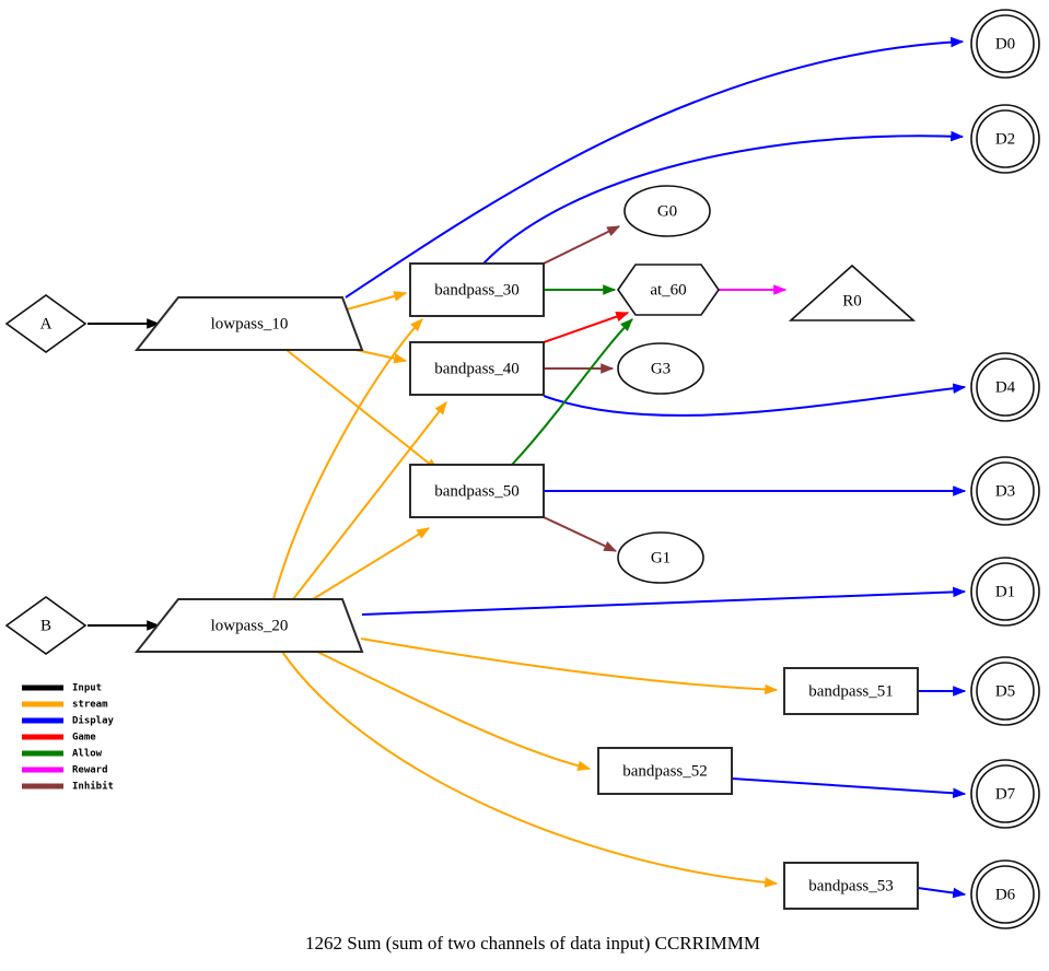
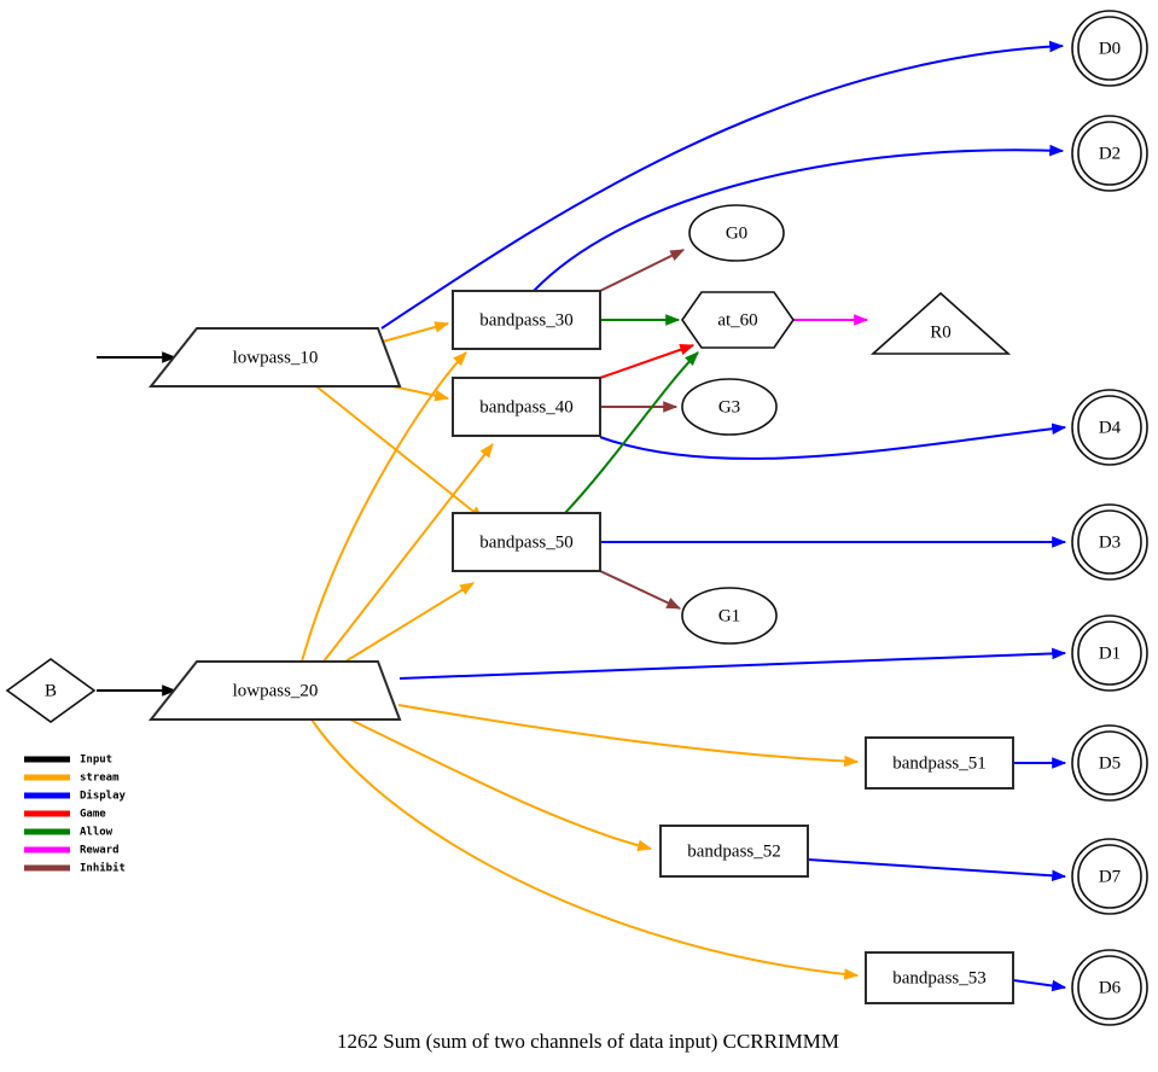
- A
  B
  lowpass_10
  lowpass_20
  bandpass_30
  bandpass_40
  bandpass_50
  bandpass_51
  bandpass_52
  bandpass_53
  at_60
  G0
  G3
  G1
  R0
  D0
  D2
  D4
  D3
  D1
  D5
  D7
  D6
  Input
  stream
  Display
  Game
  Allow
  Reward
  Inhibit
  1262 Sum (sum of two channels of data input) CCRRIMMM
